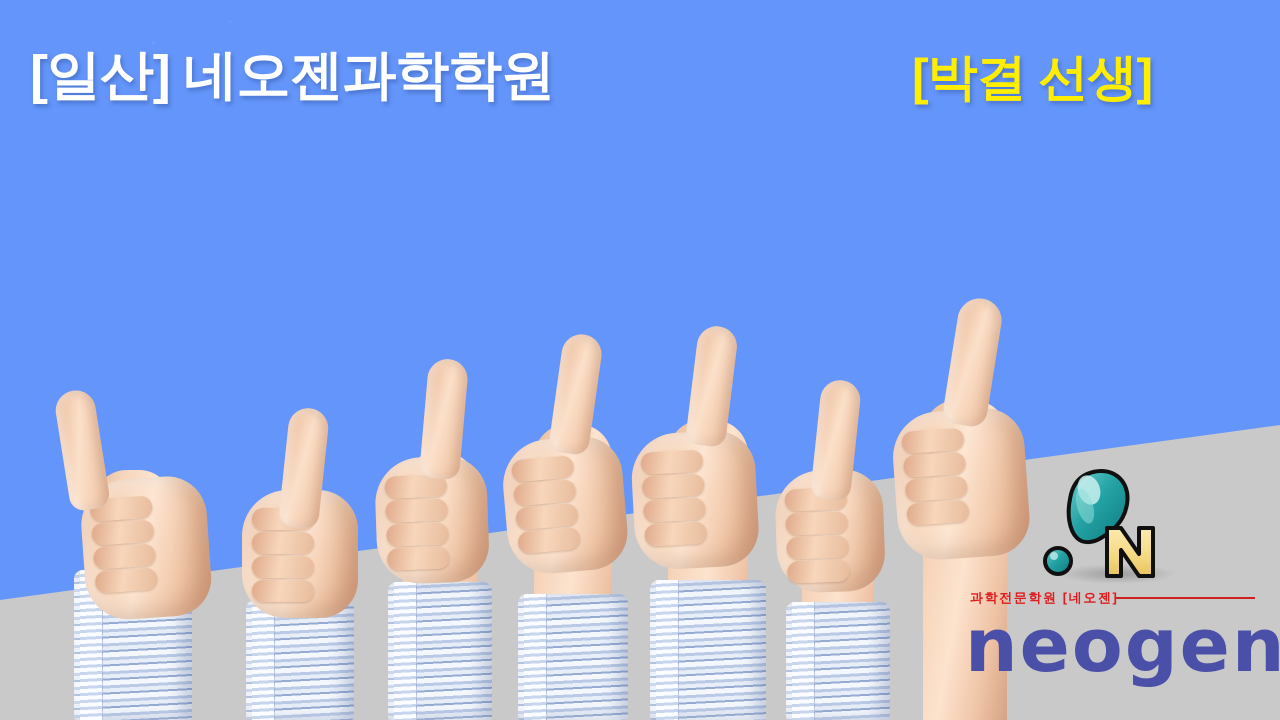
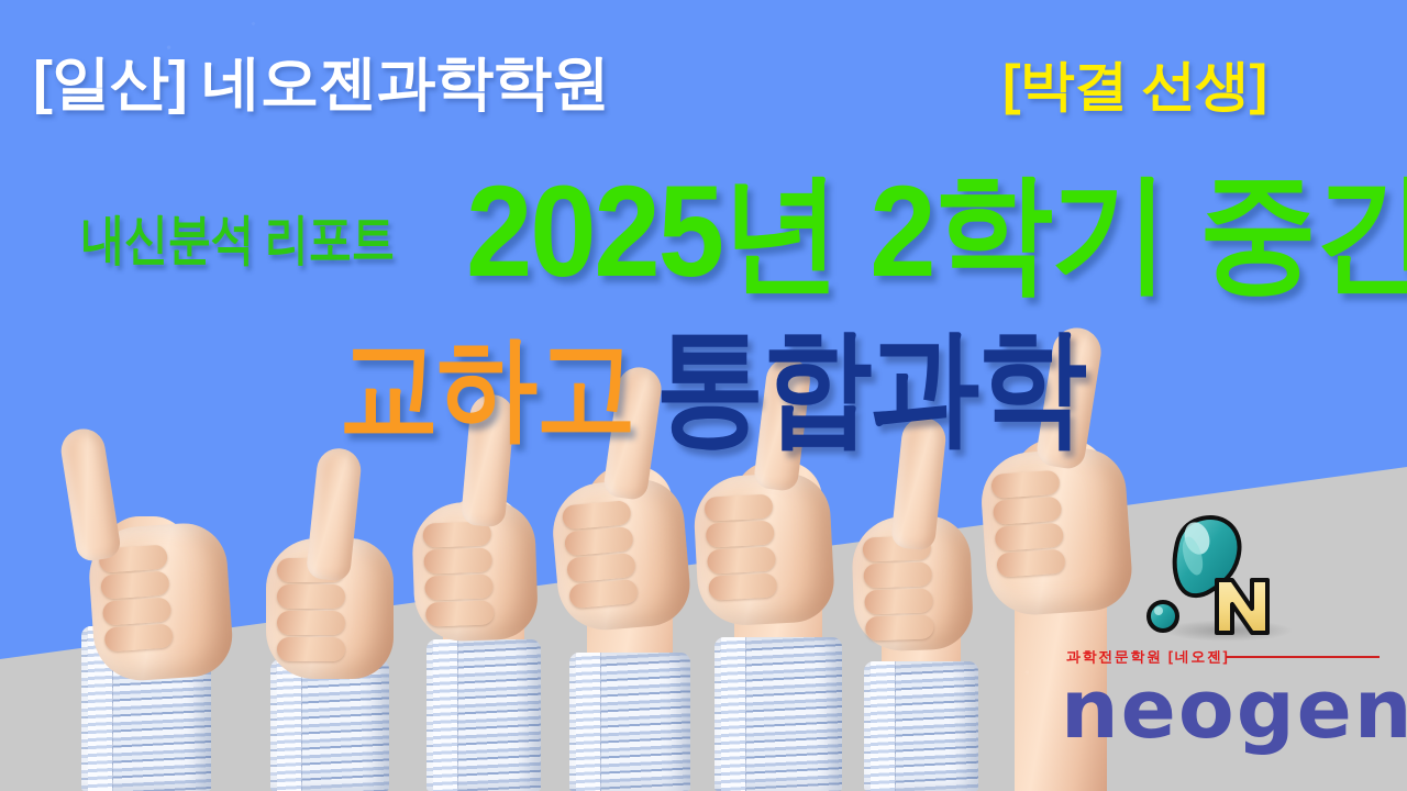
  [일산] 네오젠과학학원
  [박결 선생]
+ 내신분석 리포트
+ 2025년 2학기 중간
+ 교하고
+ 통합과학
  과학전문학원 [네오젠
  neogen
